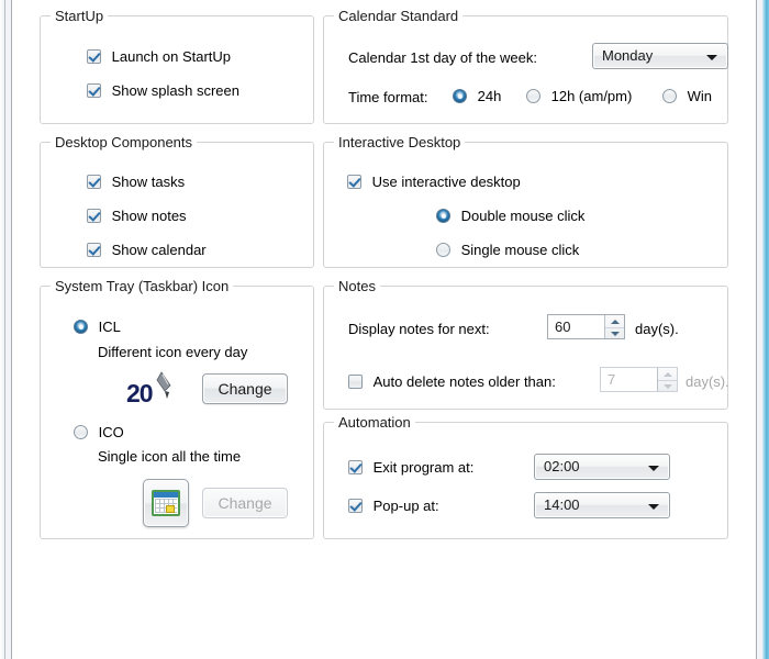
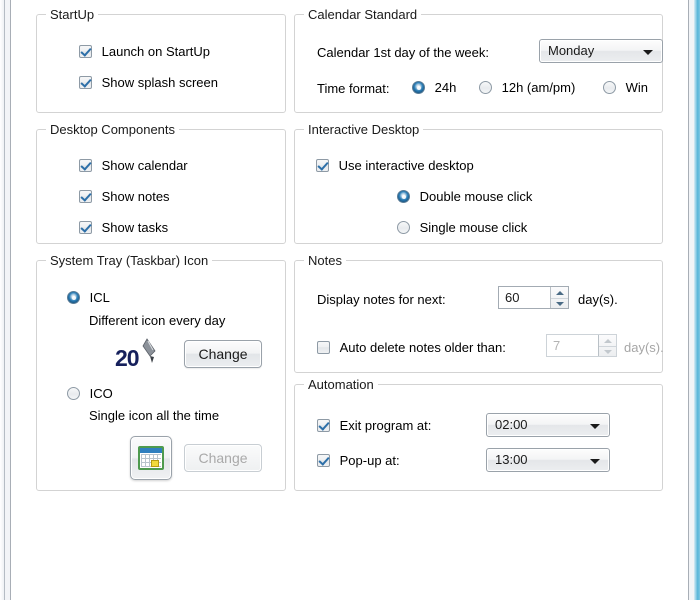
  StartUp
  Launch on StartUp
  Show splash screen
  Calendar Standard
  Calendar 1st day of the week:
  Monday
  Time format:
  24h
  12h (am/pm)
  Win
  Desktop Components
- Show tasks
+ Show calendar
  Show notes
- Show calendar
+ Show tasks
  Interactive Desktop
  Use interactive desktop
  Double mouse click
  Single mouse click
  System Tray (Taskbar) Icon
  ICL
  Different icon every day
  20
  Change
  ICO
  Single icon all the time
  Change
  Notes
  Display notes for next:
  60
  day(s).
  Auto delete notes older than:
  7
  day(s).
  Automation
  Exit program at:
  02:00
  Pop-up at:
- 14:00
+ 13:00
